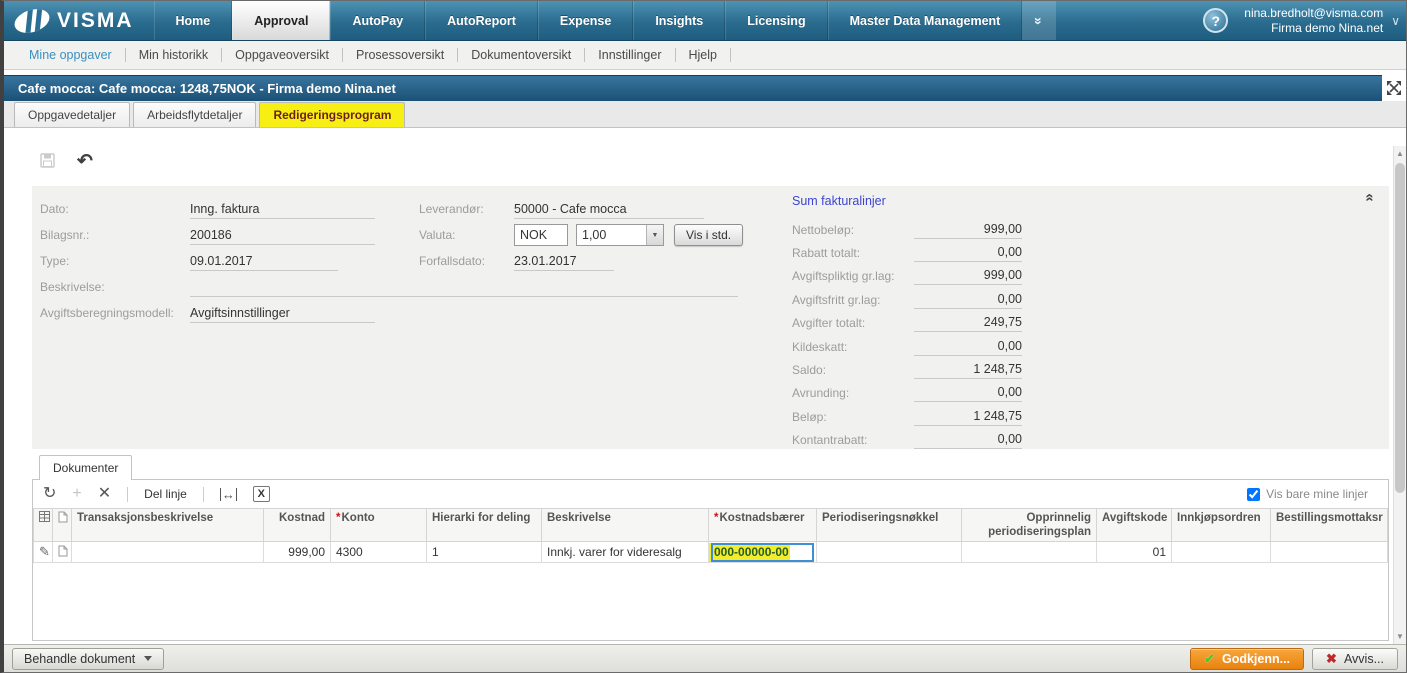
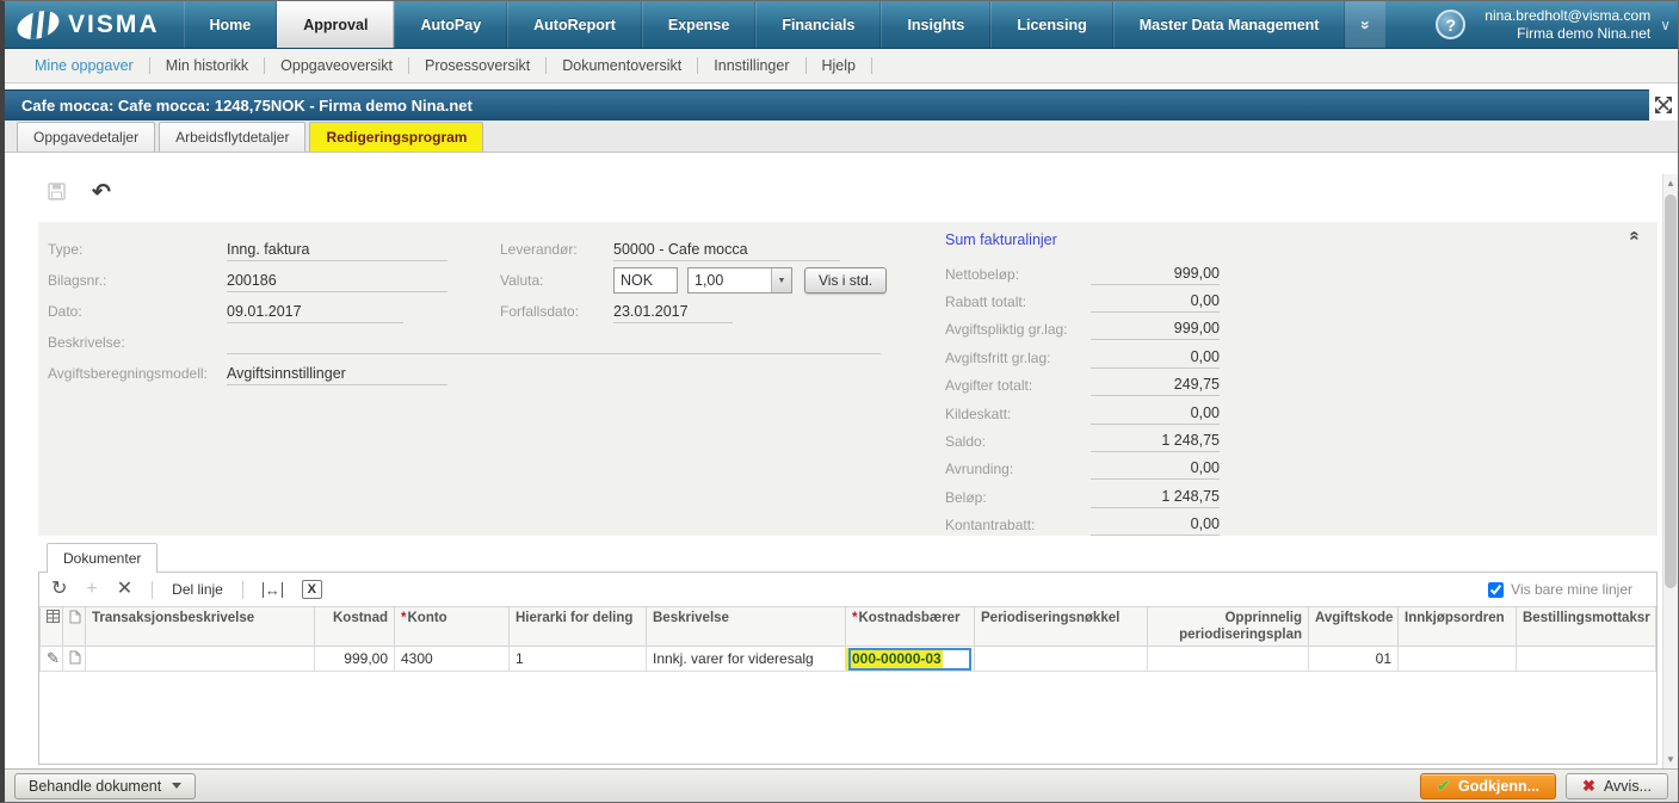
  VISMA
  Home
  Approval
  AutoPay
  AutoReport
  Expense
+ Financials
  Insights
  Licensing
  Master Data Management
  ?
  nina.bredholt@visma.com
  Firma demo Nina.net
  ∨
  Mine oppgaver
  Min historikk
  Oppgaveoversikt
  Prosessoversikt
  Dokumentoversikt
  Innstillinger
  Hjelp
  Cafe mocca: Cafe mocca: 1248,75NOK - Firma demo Nina.net
  Oppgavedetaljer
  Arbeidsflytdetaljer
  Redigeringsprogram
  ↶
- Dato:
+ Type:
  Inng. faktura
  Bilagsnr.:
  200186
- Type:
+ Dato:
  09.01.2017
  Beskrivelse:
  Avgiftsberegningsmodell:
  Avgiftsinnstillinger
  Leverandør:
  50000 - Cafe mocca
  Valuta:
  NOK
  1,00
  Vis i std.
  Forfallsdato:
  23.01.2017
  Sum fakturalinjer
  Nettobeløp:
  999,00
  Rabatt totalt:
  0,00
  Avgiftspliktig gr.lag:
  999,00
  Avgiftsfritt gr.lag:
  0,00
  Avgifter totalt:
  249,75
  Kildeskatt:
  0,00
  Saldo:
  1 248,75
  Avrunding:
  0,00
  Beløp:
  1 248,75
  Kontantrabatt:
  0,00
  Dokumenter
  ↻
  +
  ✕
  Del linje
  ↔
  X
  Vis bare mine linjer
  		Transaksjonsbeskrivelse	Kostnad	*Konto	Hierarki for deling	Beskrivelse	*Kostnadsbærer	Periodiseringsnøkkel	Opprinnelig periodiseringsplan	Avgiftskode	Innkjøpsordren	Bestillingsmottaksr
- ✎			999,00	4300	1	Innkj. varer for videresalg	000-00000-00			01
+ ✎			999,00	4300	1	Innkj. varer for videresalg	000-00000-03			01
  ▲
  ▼
  Behandle dokument
  ✔
  Godkjenn...
  ✖
  Avvis...
